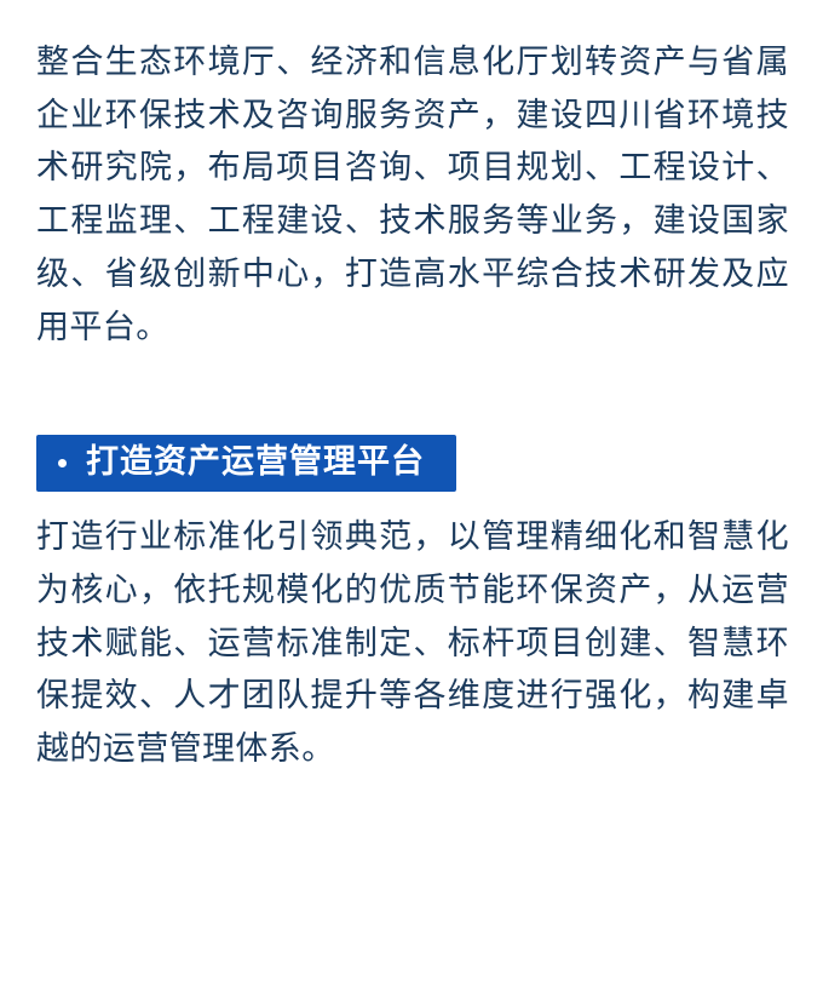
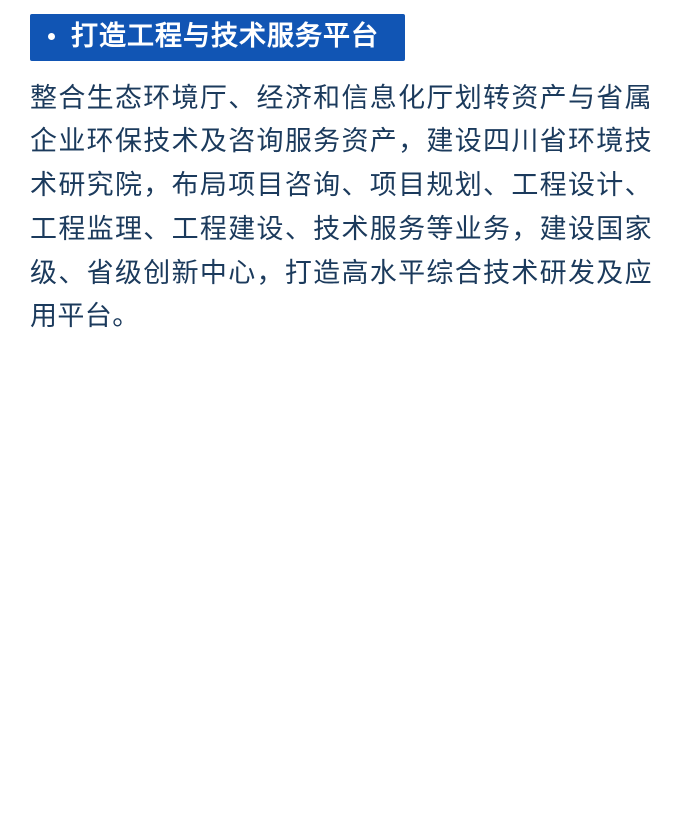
+ 打造工程与技术服务平台
  整合生态环境厅、经济和信息化厅划转资产与省属企业环保技术及咨询服务资产，建设四川省环境技术研究院，布局项目咨询、项目规划、工程设计、工程监理、工程建设、技术服务等业务，建设国家级、省级创新中心，打造高水平综合技术研发及应用平台。
- 打造资产运营管理平台
- 打造行业标准化引领典范，以管理精细化和智慧化为核心，依托规模化的优质节能环保资产，从运营技术赋能、运营标准制定、标杆项目创建、智慧环保提效、人才团队提升等各维度进行强化，构建卓越的运营管理体系。
